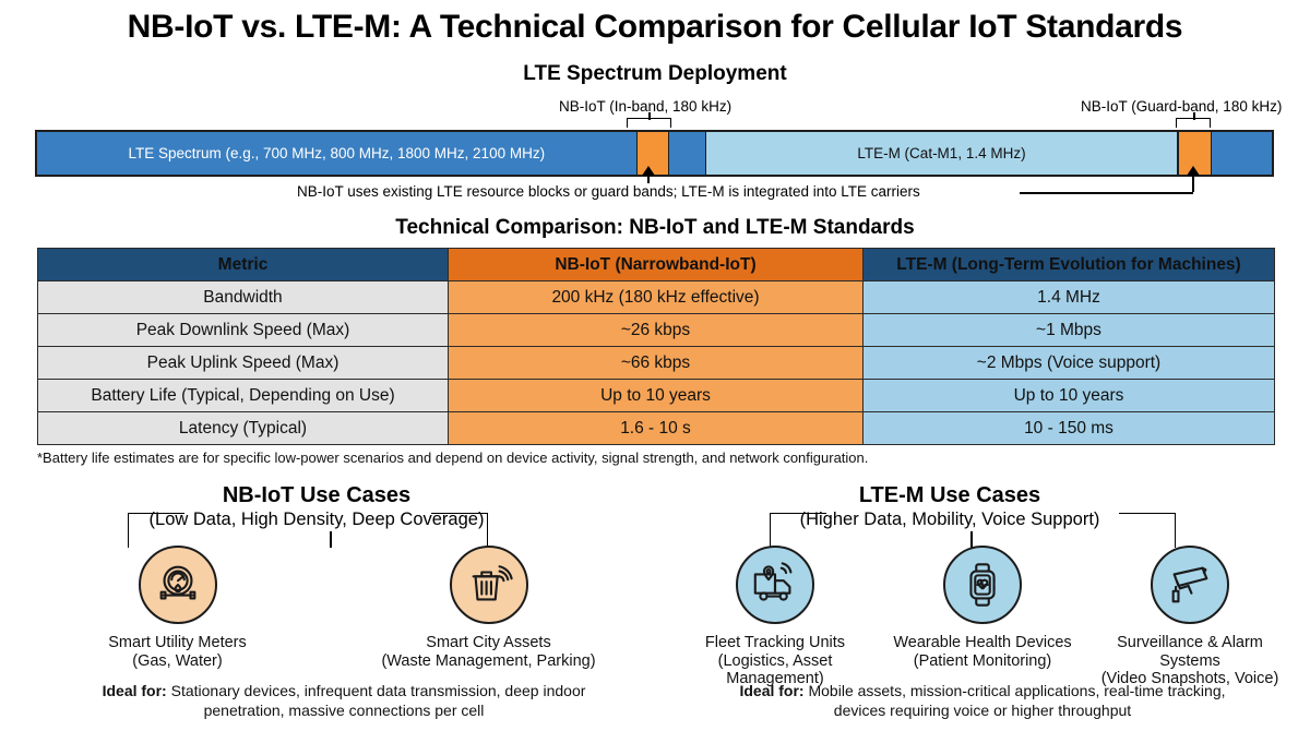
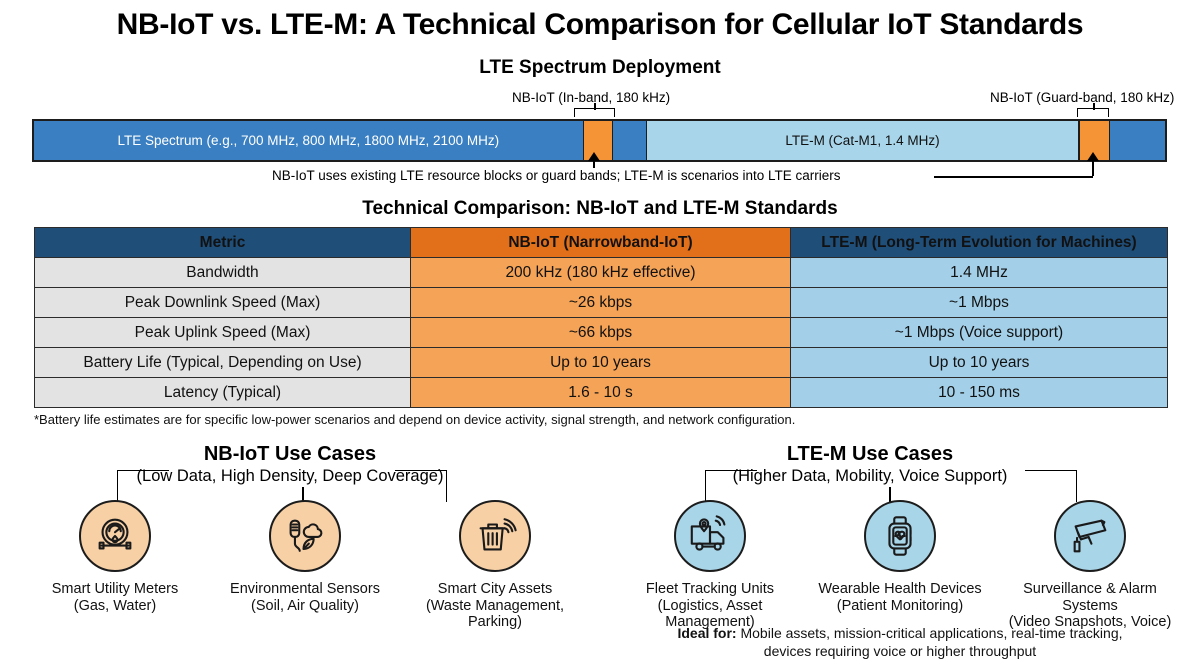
  NB-IoT vs. LTE-M: A Technical Comparison for Cellular IoT Standards
  LTE Spectrum Deployment
  NB-IoT (In-band, 180 kHz)
  NB-IoT (Guard-band, 180 kHz)
  LTE Spectrum (e.g., 700 MHz, 800 MHz, 1800 MHz, 2100 MHz)
  LTE-M (Cat-M1, 1.4 MHz)
- NB-IoT uses existing LTE resource blocks or guard bands; LTE-M is integrated into LTE carriers
+ NB-IoT uses existing LTE resource blocks or guard bands; LTE-M is scenarios into LTE carriers
  Technical Comparison: NB-IoT and LTE-M Standards
  Metric	NB-IoT (Narrowband-IoT)	LTE-M (Long-Term Evolution for Machines)
  Bandwidth	200 kHz (180 kHz effective)	1.4 MHz
  Peak Downlink Speed (Max)	~26 kbps	~1 Mbps
- Peak Uplink Speed (Max)	~66 kbps	~2 Mbps (Voice support)
+ Peak Uplink Speed (Max)	~66 kbps	~1 Mbps (Voice support)
  Battery Life (Typical, Depending on Use)	Up to 10 years	Up to 10 years
  Latency (Typical)	1.6 - 10 s	10 - 150 ms
  *Battery life estimates are for specific low-power scenarios and depend on device activity, signal strength, and network configuration.
  NB-IoT Use Cases
  (Low Data, High Density, Deep Coverage)
  LTE-M Use Cases
  (Higher Data, Mobility, Voice Support)
  Smart Utility Meters
  (Gas, Water)
+ Environmental Sensors
+ (Soil, Air Quality)
  Smart City Assets
  (Waste Management, Parking)
  Fleet Tracking Units
  (Logistics, Asset Management)
  Wearable Health Devices
  (Patient Monitoring)
  Surveillance & Alarm Systems
  (Video Snapshots, Voice)
- Ideal for: Stationary devices, infrequent data transmission, deep indoor
- penetration, massive connections per cell
  Ideal for: Mobile assets, mission-critical applications, real-time tracking,
  devices requiring voice or higher throughput
